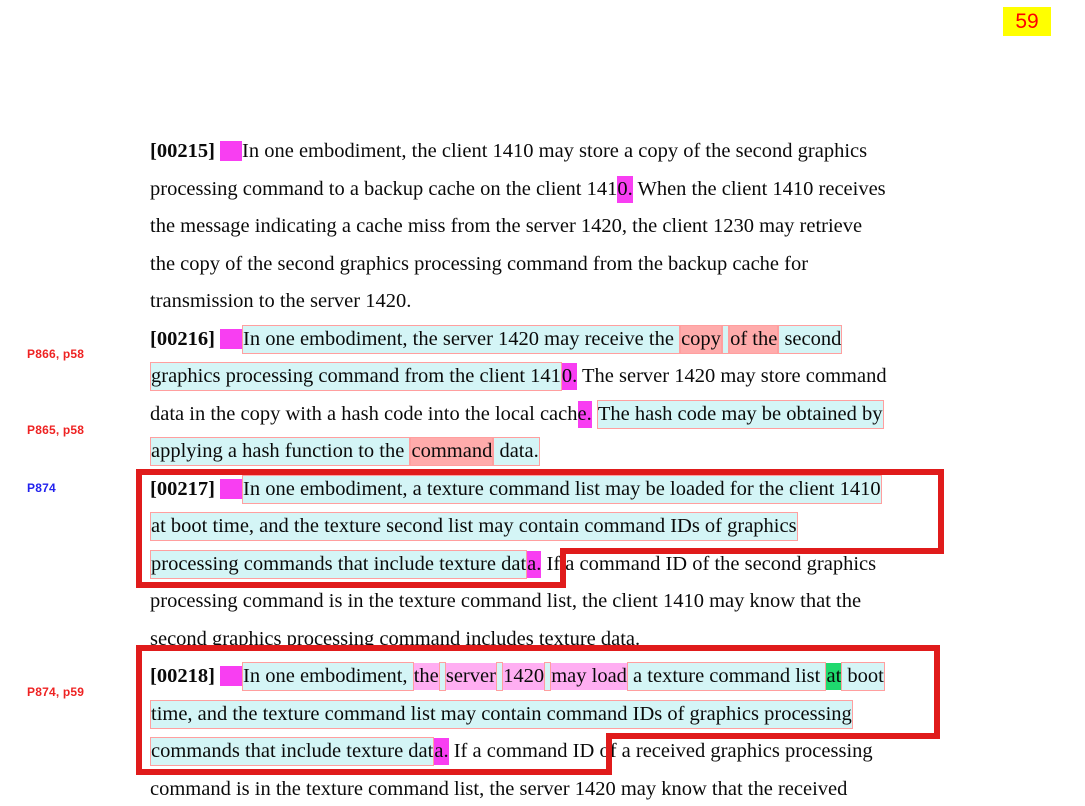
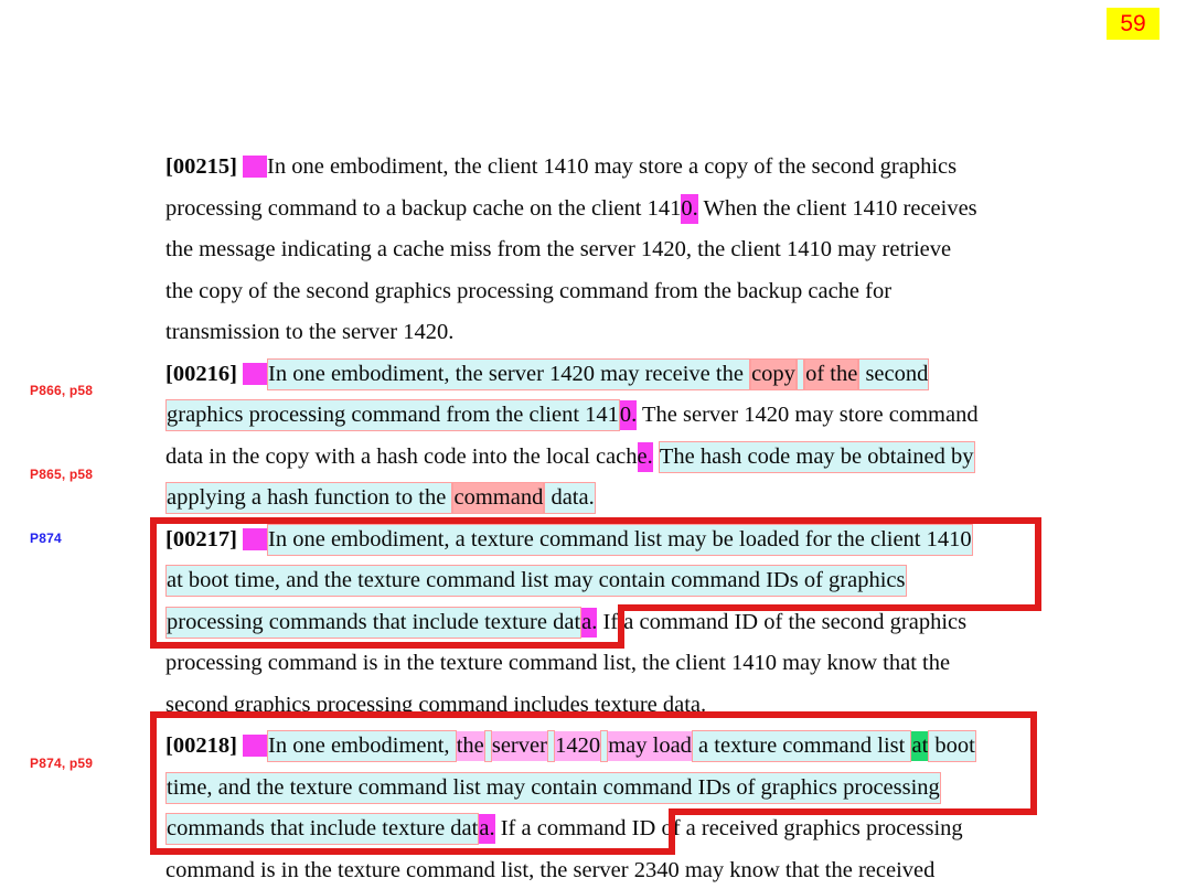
  59
  P866, p58
  P865, p58
  P874
  P874, p59
  [00215] In one embodiment, the client 1410 may store a copy of the second graphics
  processing command to a backup cache on the client 1410. When the client 1410 receives
- the message indicating a cache miss from the server 1420, the client 1230 may retrieve
+ the message indicating a cache miss from the server 1420, the client 1410 may retrieve
  the copy of the second graphics processing command from the backup cache for
  transmission to the server 1420.
  [00216] In one embodiment, the server 1420 may receive the copy of the second
  graphics processing command from the client 1410. The server 1420 may store command
  data in the copy with a hash code into the local cache. The hash code may be obtained by
  applying a hash function to the command data.
  [00217] In one embodiment, a texture command list may be loaded for the client 1410
- at boot time, and the texture second list may contain command IDs of graphics
+ at boot time, and the texture command list may contain command IDs of graphics
  processing commands that include texture data. If a command ID of the second graphics
  processing command is in the texture command list, the client 1410 may know that the
  second graphics processing command includes texture data.
  [00218] In one embodiment, the server 1420 may load a texture command list at boot
  time, and the texture command list may contain command IDs of graphics processing
  commands that include texture data. If a command ID of a received graphics processing
- command is in the texture command list, the server 1420 may know that the received
+ command is in the texture command list, the server 2340 may know that the received
